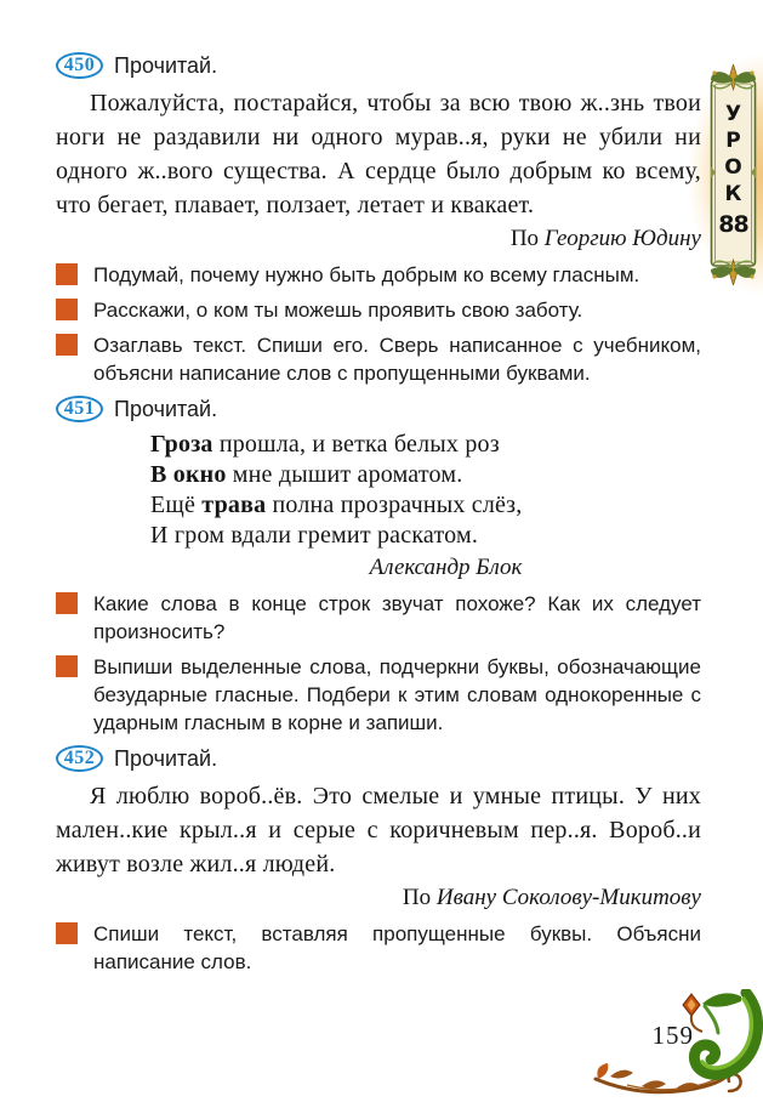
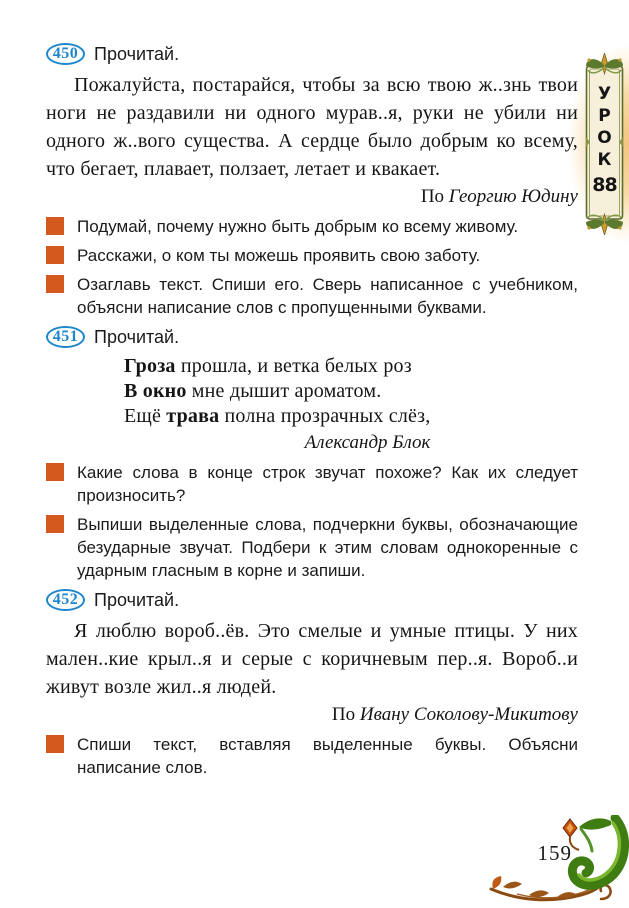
  У
  Р
  О
  К
  88
  450
  Прочитай.
  Пожалуйста, постарайся, чтобы за всю твою ж..знь твои ноги не раздавили ни одного мурав..я, руки не убили ни одного ж..вого существа. А сердце было добрым ко всему, что бегает, плавает, ползает, летает и квакает.
  По Георгию Юдину
- Подумай, почему нужно быть добрым ко всему гласным.
+ Подумай, почему нужно быть добрым ко всему живому.
  Расскажи, о ком ты можешь проявить свою заботу.
  Озаглавь текст. Спиши его. Сверь написанное с учебником, объясни написание слов с пропущенными буквами.
  451
  Прочитай.
  Гроза прошла, и ветка белых роз
  В окно мне дышит ароматом.
  Ещё трава полна прозрачных слёз,
- И гром вдали гремит раскатом.
  Александр Блок
  Какие слова в конце строк звучат похоже? Как их следует произносить?
- Выпиши выделенные слова, подчеркни буквы, обозначающие безударные гласные. Подбери к этим словам однокоренные с ударным гласным в корне и запиши.
+ Выпиши выделенные слова, подчеркни буквы, обозначающие безударные звучат. Подбери к этим словам однокоренные с ударным гласным в корне и запиши.
  452
  Прочитай.
  Я люблю вороб..ёв. Это смелые и умные птицы. У них мален..кие крыл..я и серые с коричневым пер..я. Вороб..и живут возле жил..я людей.
  По Ивану Соколову-Микитову
- Спиши текст, вставляя пропущенные буквы. Объясни написание слов.
+ Спиши текст, вставляя выделенные буквы. Объясни написание слов.
  159
